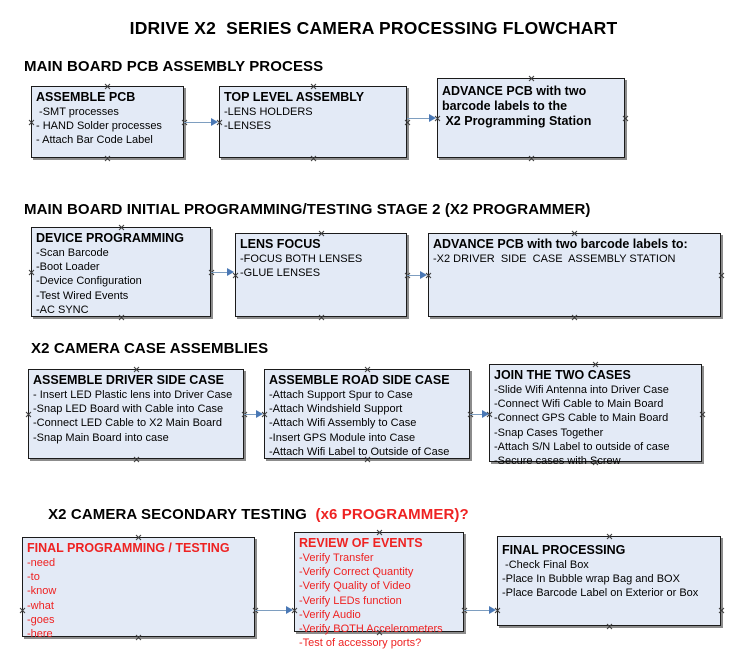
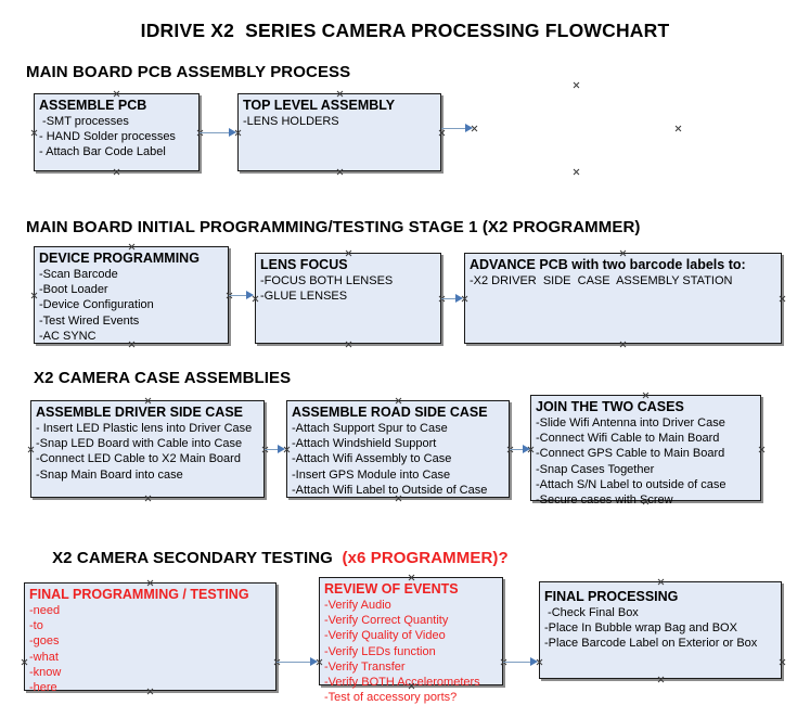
  IDRIVE X2 SERIES CAMERA PROCESSING FLOWCHART
  MAIN BOARD PCB ASSEMBLY PROCESS
  ASSEMBLE PCB
  -SMT processes
  - HAND Solder processes
  - Attach Bar Code Label
  TOP LEVEL ASSEMBLY
  -LENS HOLDERS
- -LENSES
- ADVANCE PCB with two
- barcode labels to the
- X2 Programming Station
- MAIN BOARD INITIAL PROGRAMMING/TESTING STAGE 2 (X2 PROGRAMMER)
+ MAIN BOARD INITIAL PROGRAMMING/TESTING STAGE 1 (X2 PROGRAMMER)
  DEVICE PROGRAMMING
  -Scan Barcode
  -Boot Loader
  -Device Configuration
  -Test Wired Events
  -AC SYNC
  LENS FOCUS
  -FOCUS BOTH LENSES
  -GLUE LENSES
  ADVANCE PCB with two barcode labels to:
  -X2 DRIVER SIDE CASE ASSEMBLY STATION
  X2 CAMERA CASE ASSEMBLIES
  ASSEMBLE DRIVER SIDE CASE
  - Insert LED Plastic lens into Driver Case
  -Snap LED Board with Cable into Case
  -Connect LED Cable to X2 Main Board
  -Snap Main Board into case
  ASSEMBLE ROAD SIDE CASE
  -Attach Support Spur to Case
  -Attach Windshield Support
  -Attach Wifi Assembly to Case
  -Insert GPS Module into Case
  -Attach Wifi Label to Outside of Case
  JOIN THE TWO CASES
  -Slide Wifi Antenna into Driver Case
  -Connect Wifi Cable to Main Board
  -Connect GPS Cable to Main Board
  -Snap Cases Together
  -Attach S/N Label to outside of case
  -Secure cases withcrew
  X2 CAMERA SECONDARY TESTING (x6 PROGRAMMER)?
  FINAL PROGRAMMING / TESTING
  -need
  -to
- -know
+ -goes
  -what
- -goes
+ -know
  -here
  REVIEW OF EVENTS
- -Verify Transfer
+ -Verify Audio
  -Verify Correct Quantity
  -Verify Quality of Video
  -Verify LEDs function
- -Verify Audio
+ -Verify Transfer
  -Verify BOTH Aelerometers
  -Test of accessory ports?
  FINAL PROCESSING
  -Check Final Box
  -Place In Bubble wrap Bag and BOX
  -Place Barcode Label on Exterior or Box
